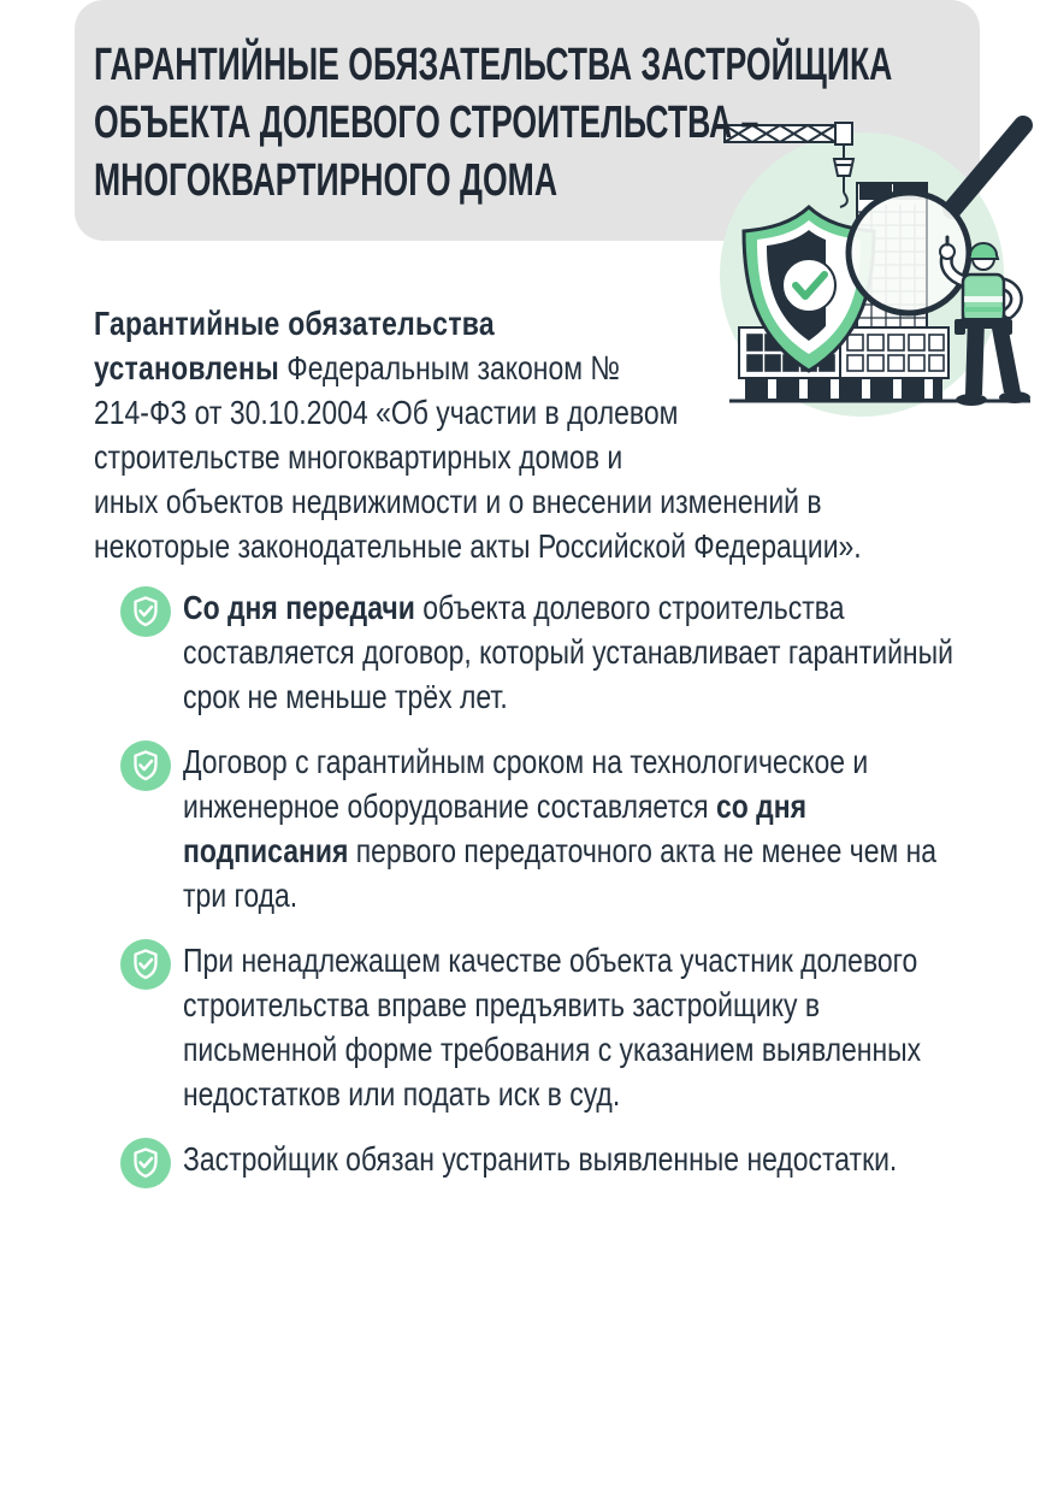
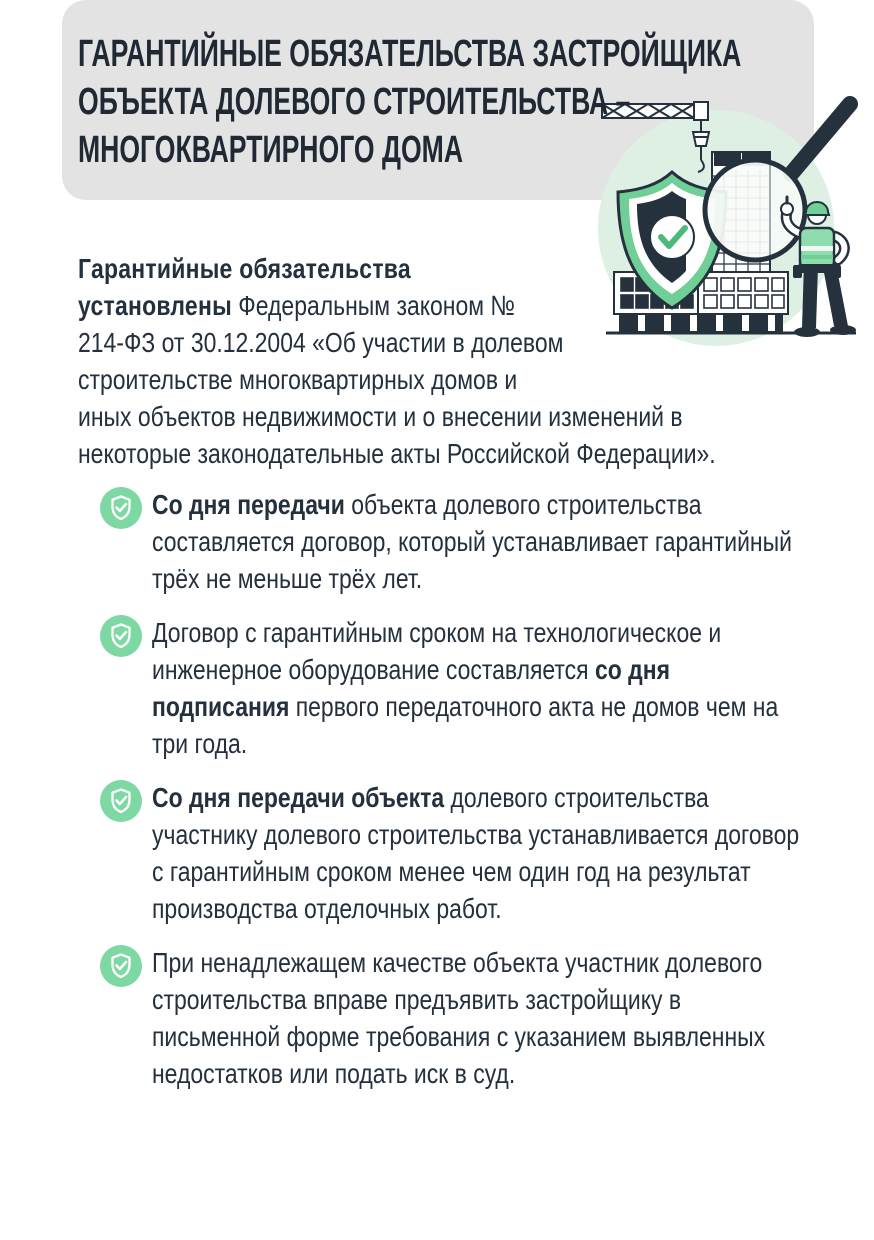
  ГАРАНТИЙНЫЕ ОБЯЗАТЕЛЬСТВА ЗАСТРОЙЩИКА
  ОБЪЕКТА ДОЛЕВОГО СТРОИТЕЛЬСТВА –
  МНОГОКВАРТИРНОГО ДОМА
- Гарантийные обязательства установлены Федеральным законом № 214-ФЗ от 30.10.2004 «Об участии в долевом строительстве многоквартирных домов и иных объектов недвижимости и о внесении изменений в некоторые законодательные акты Российской Федерации».
+ Гарантийные обязательства установлены Федеральным законом № 214-ФЗ от 30.12.2004 «Об участии в долевом строительстве многоквартирных домов и иных объектов недвижимости и о внесении изменений в некоторые законодательные акты Российской Федерации».
- Со дня передачи объекта долевого строительства составляется договор, который устанавливает гарантийный срок не меньше трёх лет.
+ Со дня передачи объекта долевого строительства составляется договор, который устанавливает гарантийный трёх не меньше трёх лет.
- Договор с гарантийным сроком на технологическое и инженерное оборудование составляется со дня подписания первого передаточного акта не менее чем на три года.
+ Договор с гарантийным сроком на технологическое и инженерное оборудование составляется со дня подписания первого передаточного акта не домов чем на три года.
+ Со дня передачи объекта долевого строительства участнику долевого строительства устанавливается договор с гарантийным сроком менее чем один год на результат производства отделочных работ.
  При ненадлежащем качестве объекта участник долевого строительства вправе предъявить застройщику в письменной форме требования с указанием выявленных недостатков или подать иск в суд.
- Застройщик обязан устранить выявленные недостатки.
